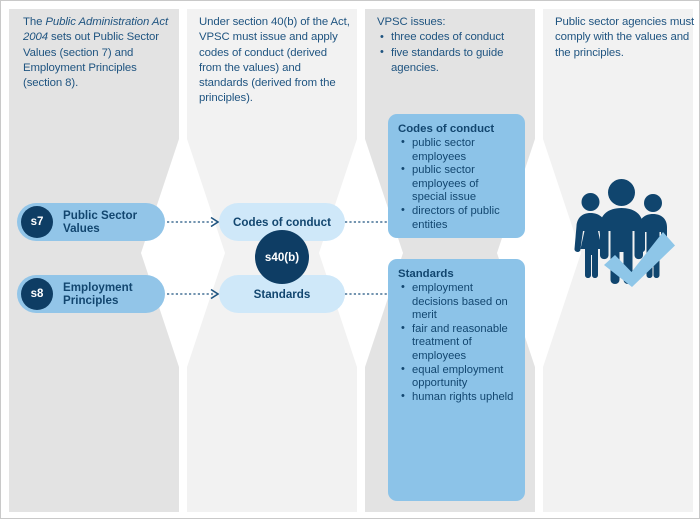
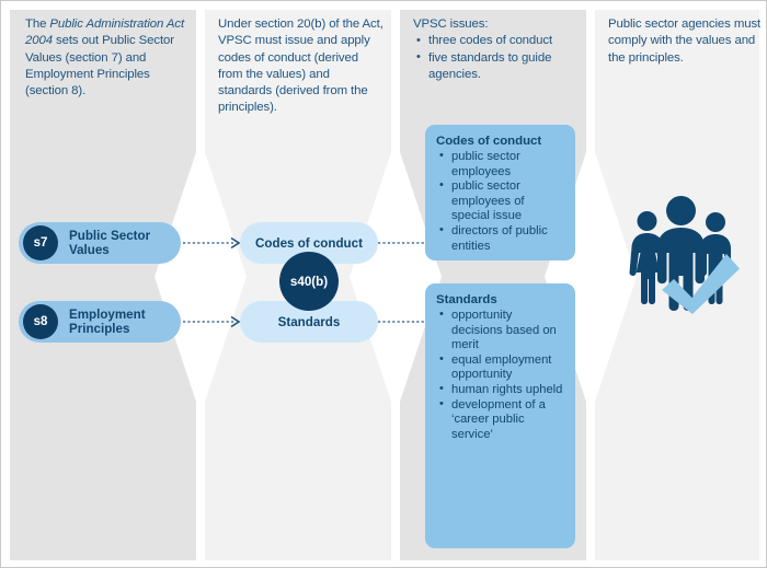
  The Public Administration Act 2004 sets out Public Sector Values (section 7) and Employment Principles (section 8).
- Under section 40(b) of the Act, VPSC must issue and apply codes of conduct (derived from the values) and standards (derived from the principles).
+ Under section 20(b) of the Act, VPSC must issue and apply codes of conduct (derived from the values) and standards (derived from the principles).
  VPSC issues:
  three codes of conduct
  five standards to guide agencies.
  Public sector agencies must comply with the values and the principles.
  s7
  Public Sector Values
  s8
  Employment Principles
  Codes of conduct
  s40(b)
  Standards
  Codes of conduct
  public sector employees
  public sector employees of special issue
  directors of public entities
  Standards
- employment decisions based on merit
+ opportunity decisions based on merit
- fair and reasonable treatment of employees
  equal employment opportunity
  human rights upheld
+ development of a ‘career public service’
